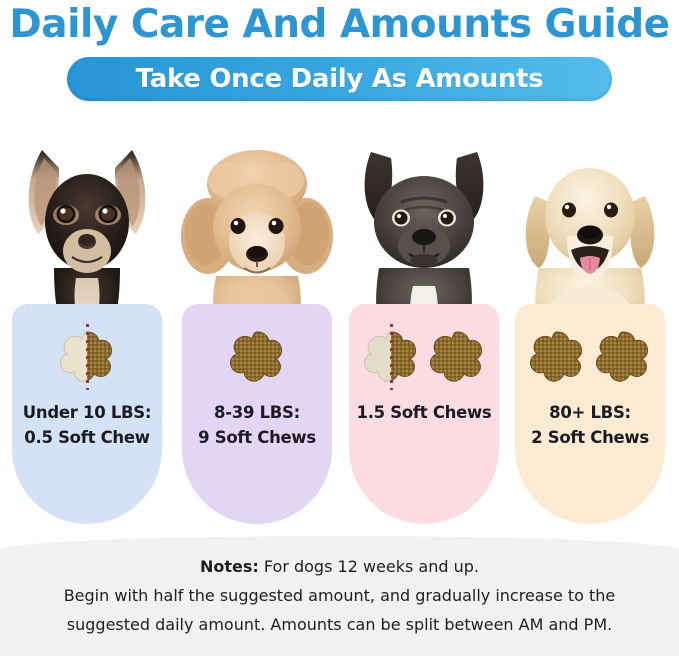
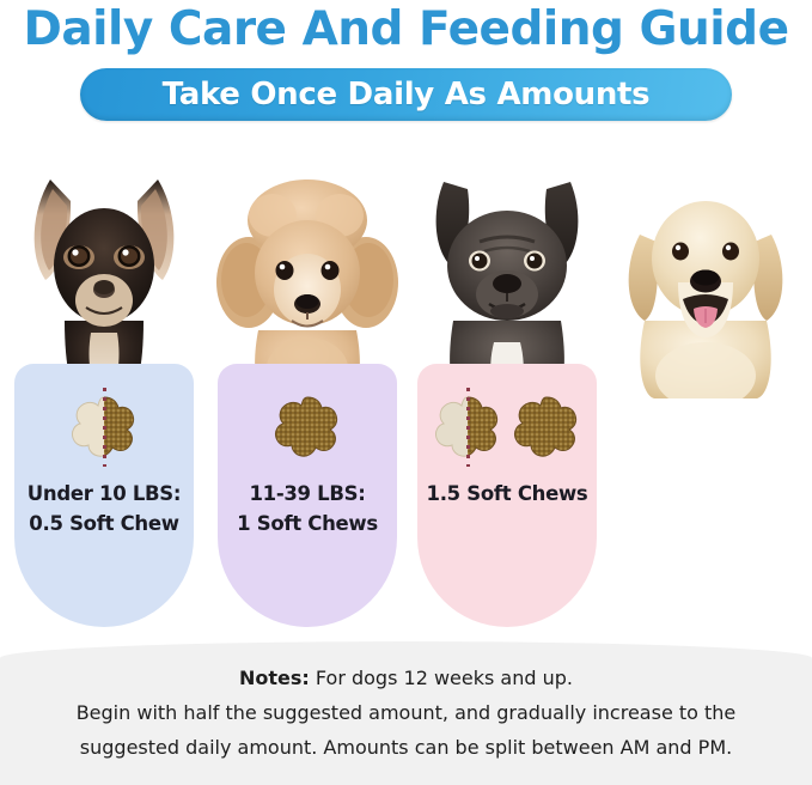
- Daily Care And Amounts Guide
+ Daily Care And Feeding Guide
  Take Once Daily As Amounts
  Under 10 LBS:
  0.5 Soft Chew
- 8-39 LBS:
+ 11-39 LBS:
- 9 Soft Chews
+ 1 Soft Chews
  1.5 Soft Chews
- 80+ LBS:
- 2 Soft Chews
  Notes: For dogs 12 weeks and up.
  Begin with half the suggested amount, and gradually increase to the
  suggested daily amount. Amounts can be split between AM and PM.
